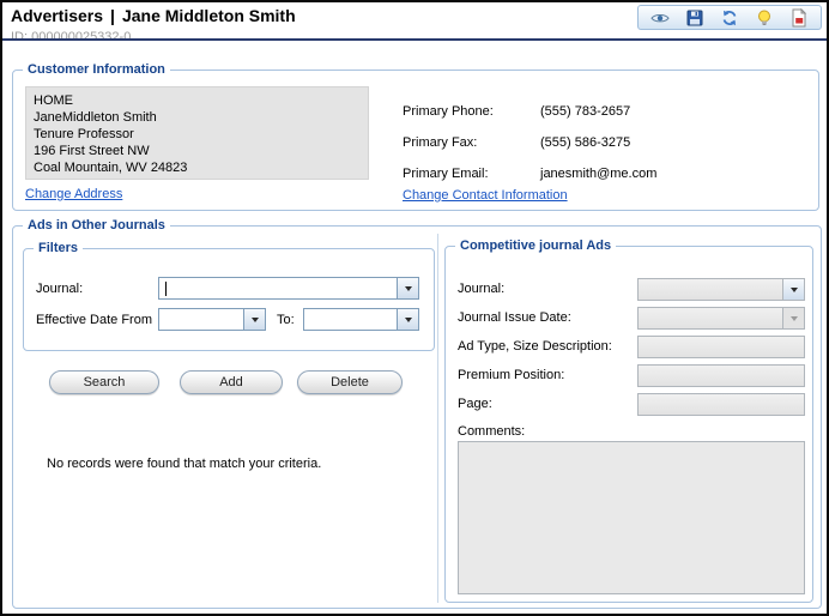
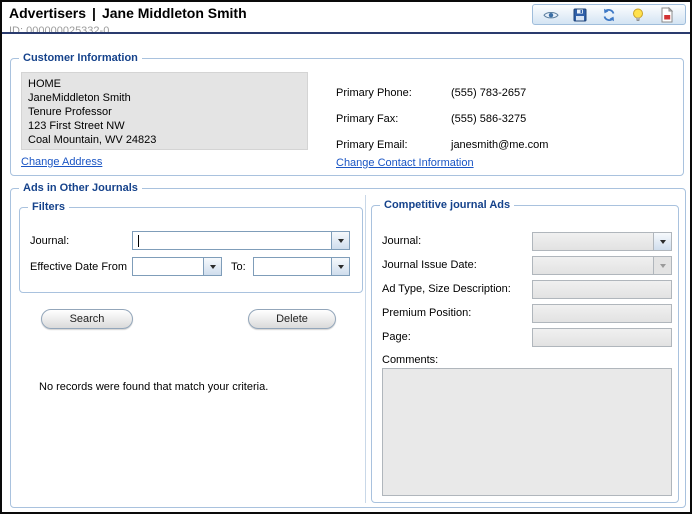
  Advertisers | Jane Middleton Smith
  ID: 000000025332-0
  Customer Information
  HOME
  JaneMiddleton Smith
  Tenure Professor
- 196 First Street NW
+ 123 First Street NW
  Coal Mountain, WV 24823
  Change Address
  Primary Phone:
  (555) 783-2657
  Primary Fax:
  (555) 586-3275
  Primary Email:
  janesmith@me.com
  Change Contact Information
  Ads in Other Journals
  Filters
  Journal:
  Effective Date From
  To:
  Search
- Add
  Delete
  No records were found that match your criteria.
  Competitive journal Ads
  Journal:
  Journal Issue Date:
  Ad Type, Size Description:
  Premium Position:
  Page:
  Comments:
